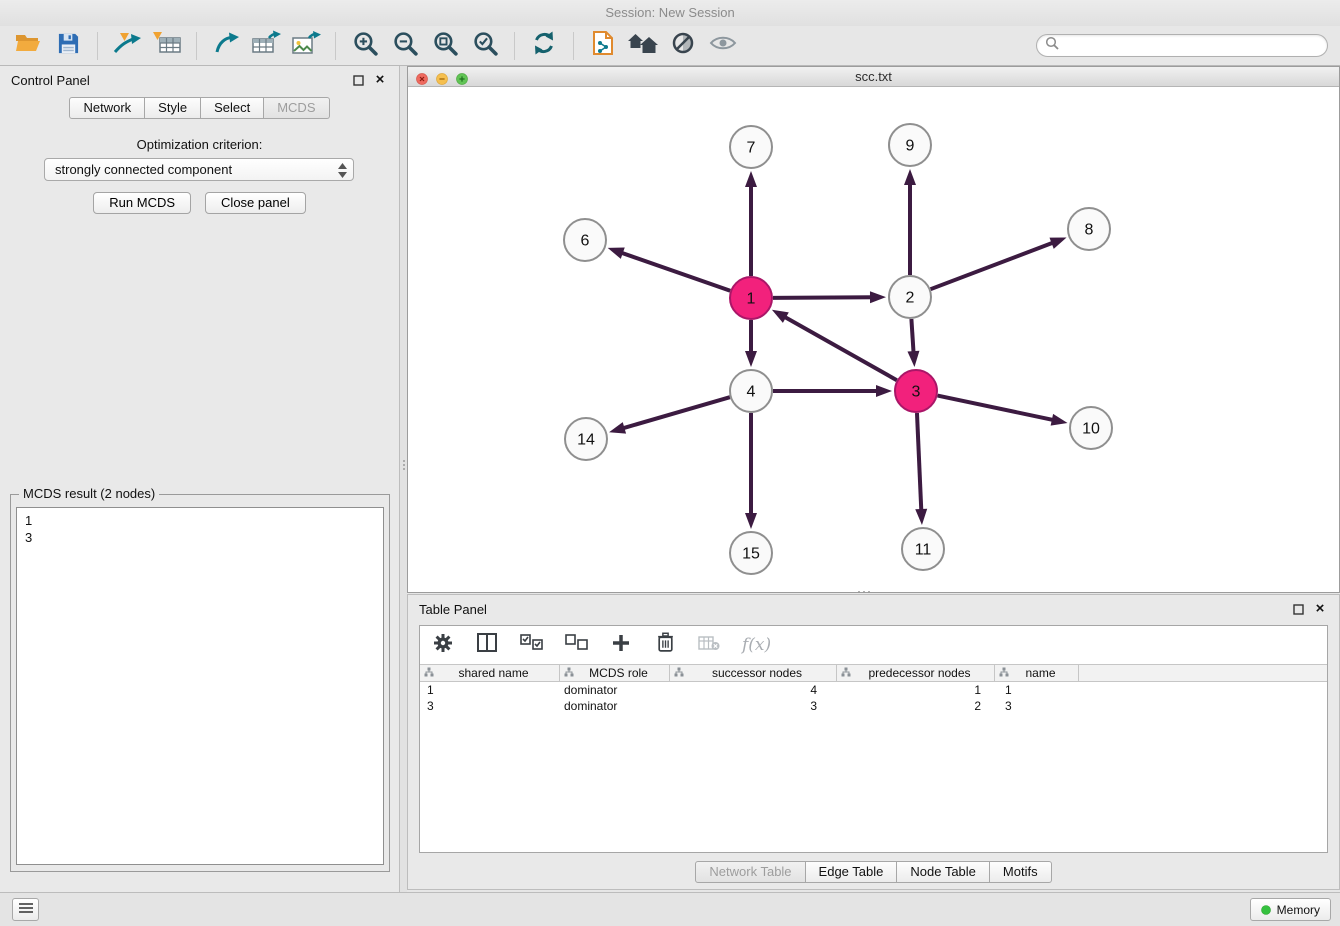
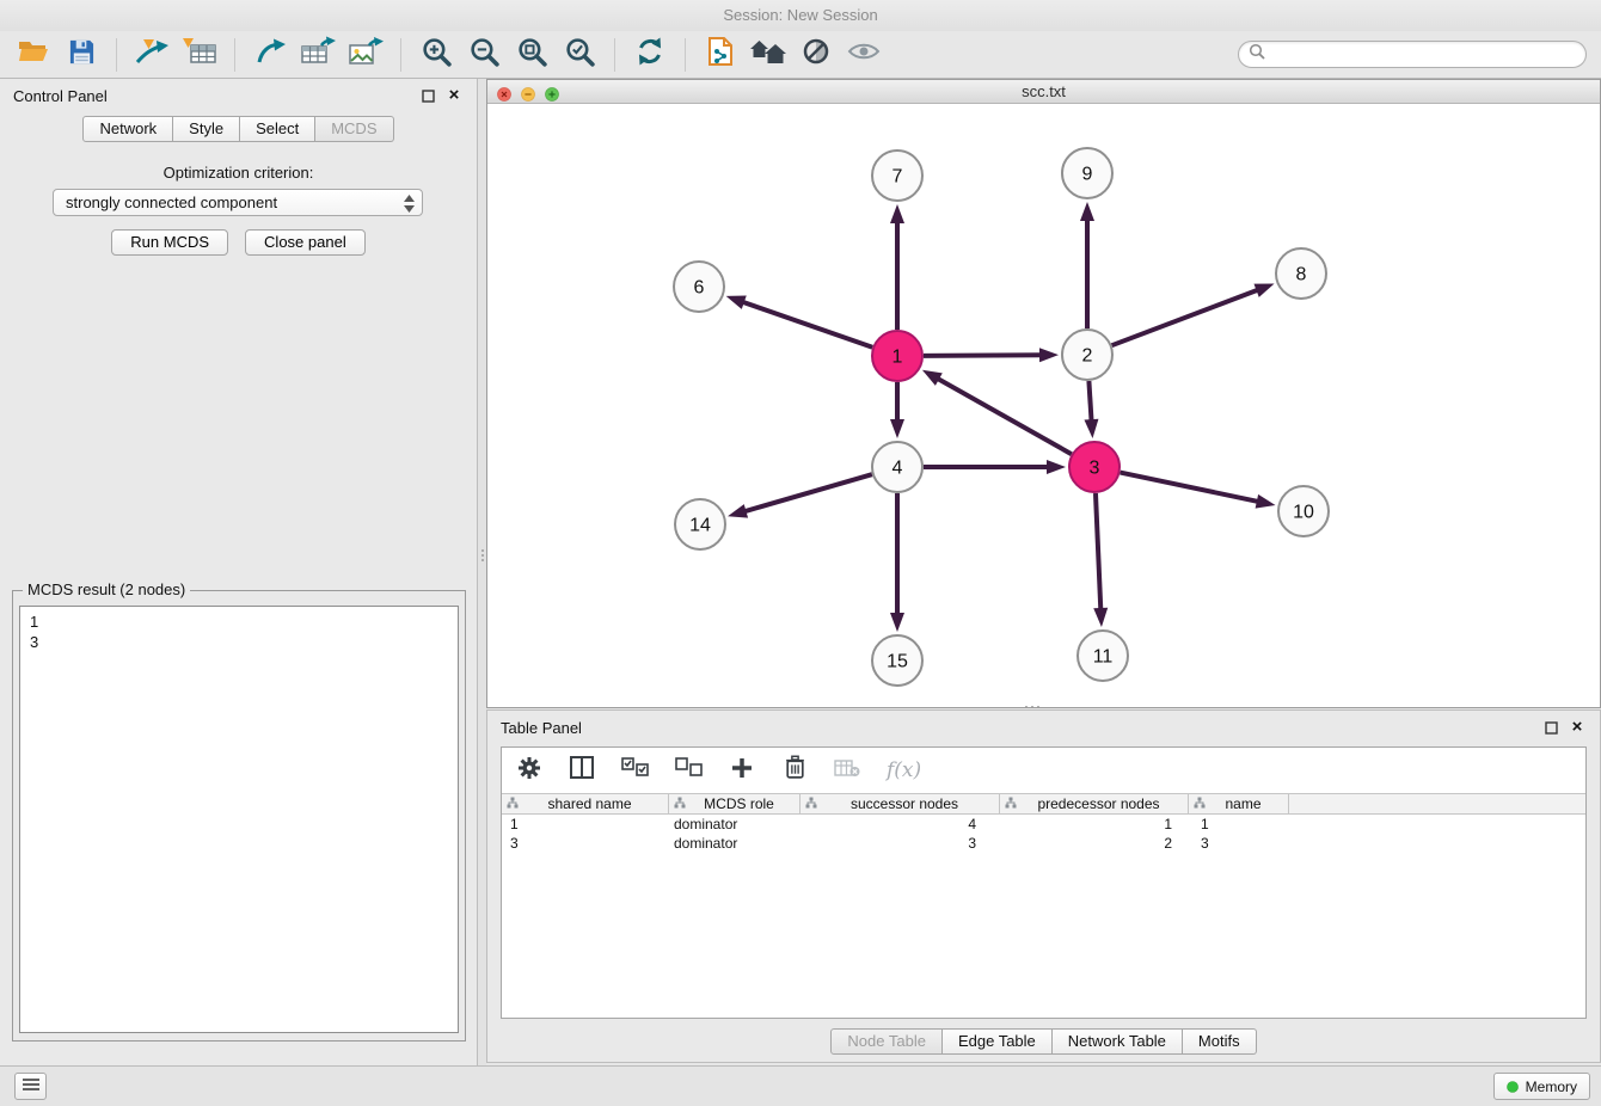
  Session: New Session
  Control Panel
  ×
  Network
  Style
  Select
  MCDS
  Optimization criterion:
  strongly connected component
  Run MCDS
  Close panel
  MCDS result (2 nodes)
  1
  3
  scc.txt
  1
  2
  3
  4
  6
  7
  8
  9
  10
  11
  14
  15
  Table Panel
  ×
  f(x)
  shared name
  MCDS role
  successor nodes
  predecessor nodes
  name
  1
  dominator
  4
  1
  1
  3
  dominator
  3
  2
  3
- Network Table
+ Node Table
  Edge Table
- Node Table
+ Network Table
  Motifs
  Memory
